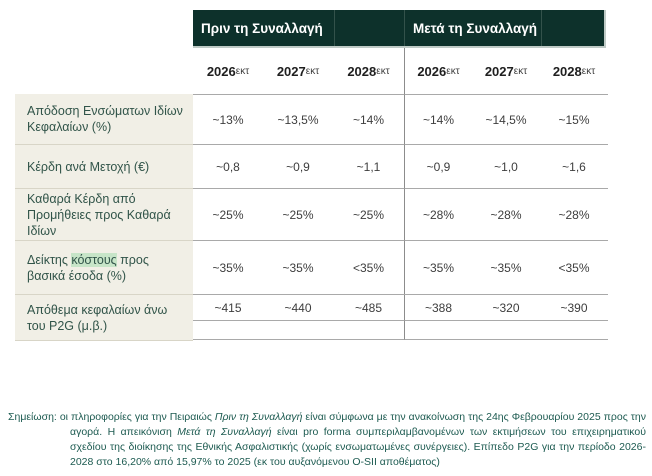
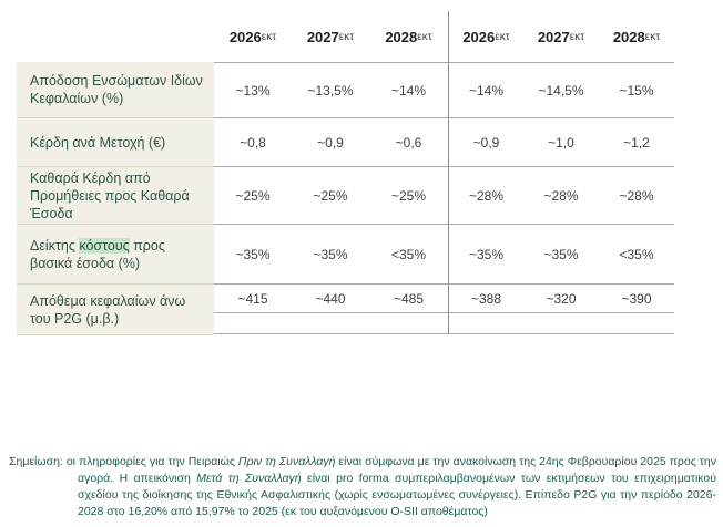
- Πριν τη Συναλλαγή
- Μετά τη Συναλλαγή
  2026
  εκτ
  2027
  εκτ
  2028
  εκτ
  2026
  εκτ
  2027
  εκτ
  2028
  εκτ
  Απόδοση Ενσώματων Ιδίων Κεφαλαίων (%)
  ~13%
  ~13,5%
  ~14%
  ~14%
  ~14,5%
  ~15%
  Κέρδη ανά Μετοχή (€)
  ~0,8
  ~0,9
- ~1,1
+ ~0,6
  ~0,9
  ~1,0
- ~1,6
+ ~1,2
- Καθαρά Κέρδη από Προμήθειες προς Καθαρά Ιδίων
+ Καθαρά Κέρδη από Προμήθειες προς Καθαρά Έσοδα
  ~25%
  ~25%
  ~25%
  ~28%
  ~28%
  ~28%
  Δείκτης κόστους προς βασικά έσοδα (%)
  ~35%
  ~35%
  <35%
  ~35%
  ~35%
  <35%
  Απόθεμα κεφαλαίων άνω του P2G (μ.β.)
  ~415
  ~440
  ~485
  ~388
  ~320
  ~390
  Σημείωση: οι πληροφορίες για την Πειραιώς Πριν τη Συναλλαγή είναι σύμφωνα με την ανακοίνωση της 24ης Φεβρουαρίου 2025 προς την αγορά. Η απεικόνιση Μετά τη Συναλλαγή είναι pro forma συμπεριλαμβανομένων των εκτιμήσεων του επιχειρηματικού σχεδίου της διοίκησης της Εθνικής Ασφαλιστικής (χωρίς ενσωματωμένες συνέργειες). Επίπεδο P2G για την περίοδο 2026-2028 στο 16,20% από 15,97% το 2025 (εκ του αυξανόμενου O-SII αποθέματος)
